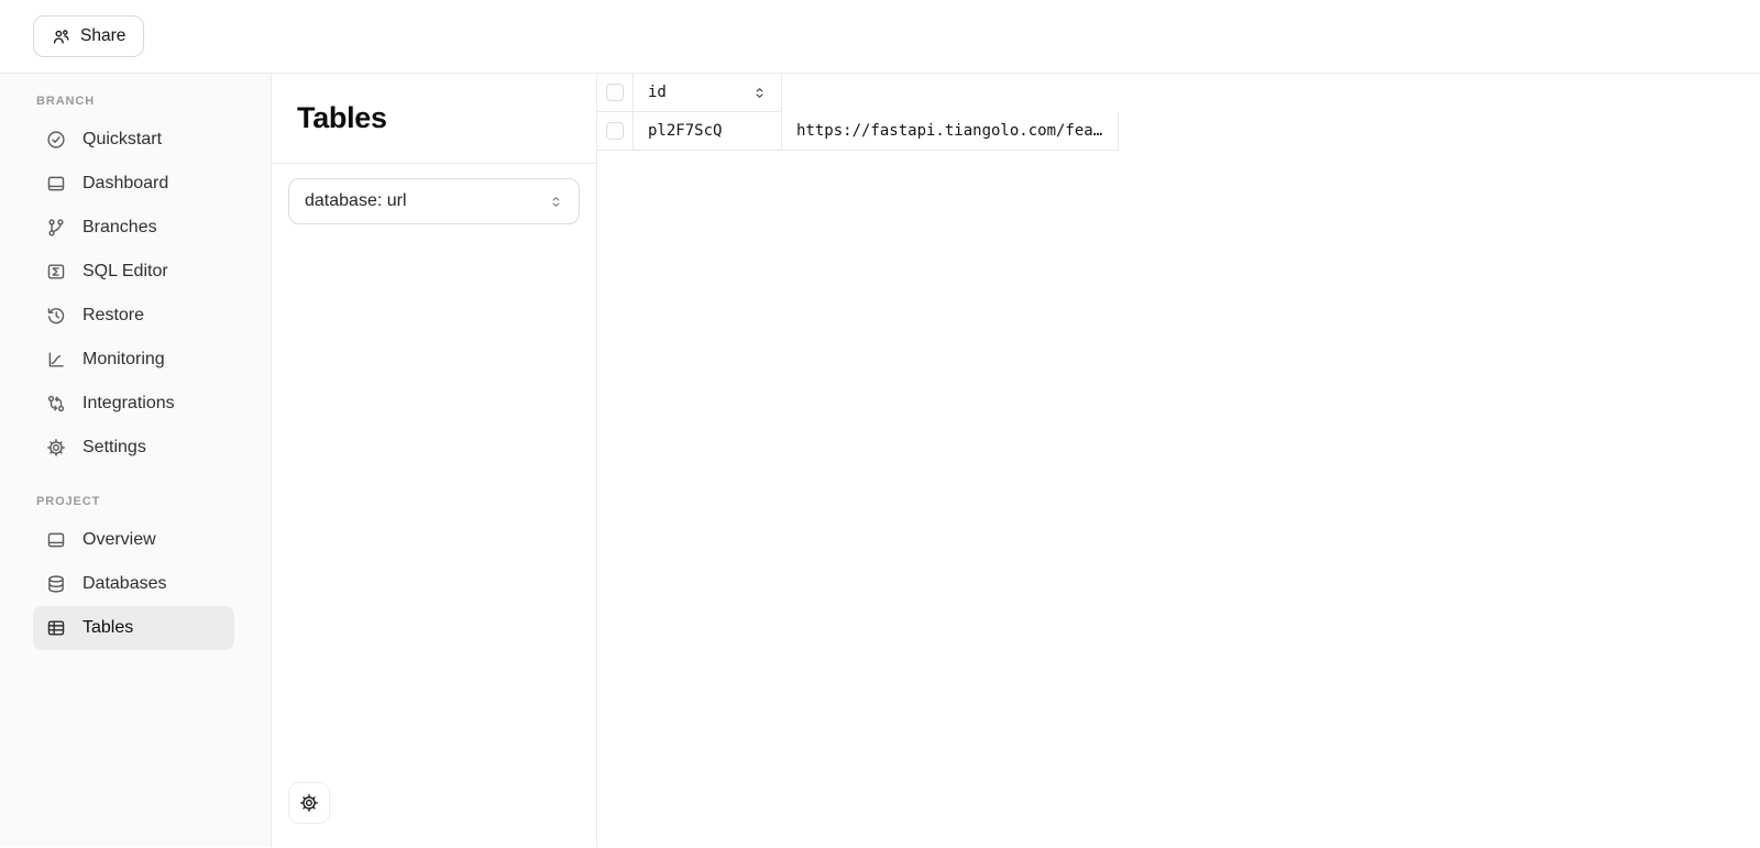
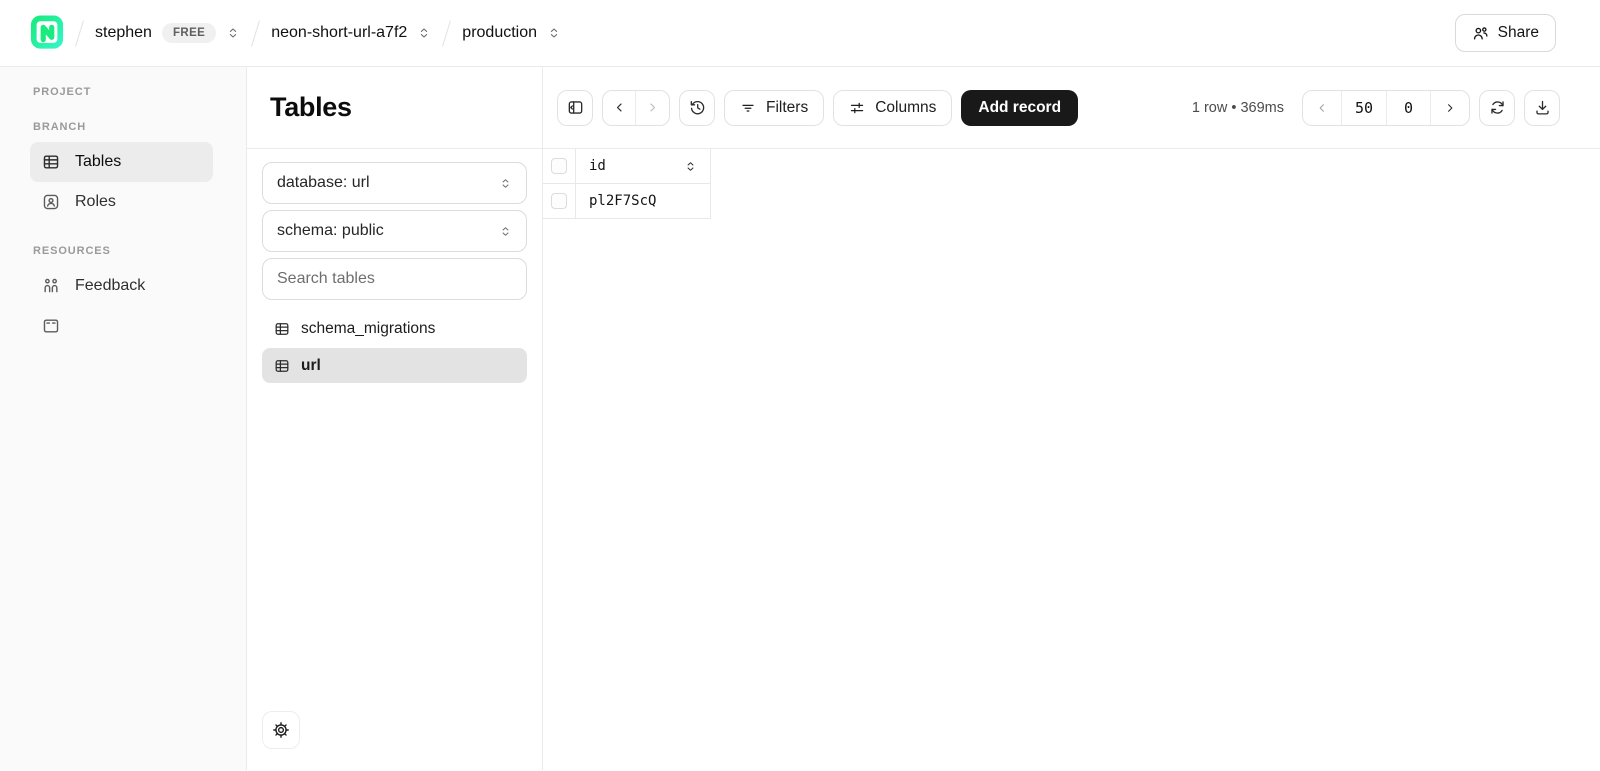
+ stephen
+ FREE
+ neon-short-url-a7f2
+ production
  Share
- BRANCH
+ PROJECT
- Quickstart
- Dashboard
- Branches
- SQL Editor
- Restore
- Monitoring
- Integrations
- Settings
- PROJECT
+ BRANCH
- Overview
- Databases
  Tables
+ Roles
+ RESOURCES
+ Feedback
  Tables
  database: url
+ schema: public
+ Search tables
+ schema_migrations
+ url
+ Filters
+ Columns
+ Add record
+ 1 row • 369ms
+ 50
+ 0
  id
  pl2F7ScQ
- https://fastapi.tiangolo.com/fea…
